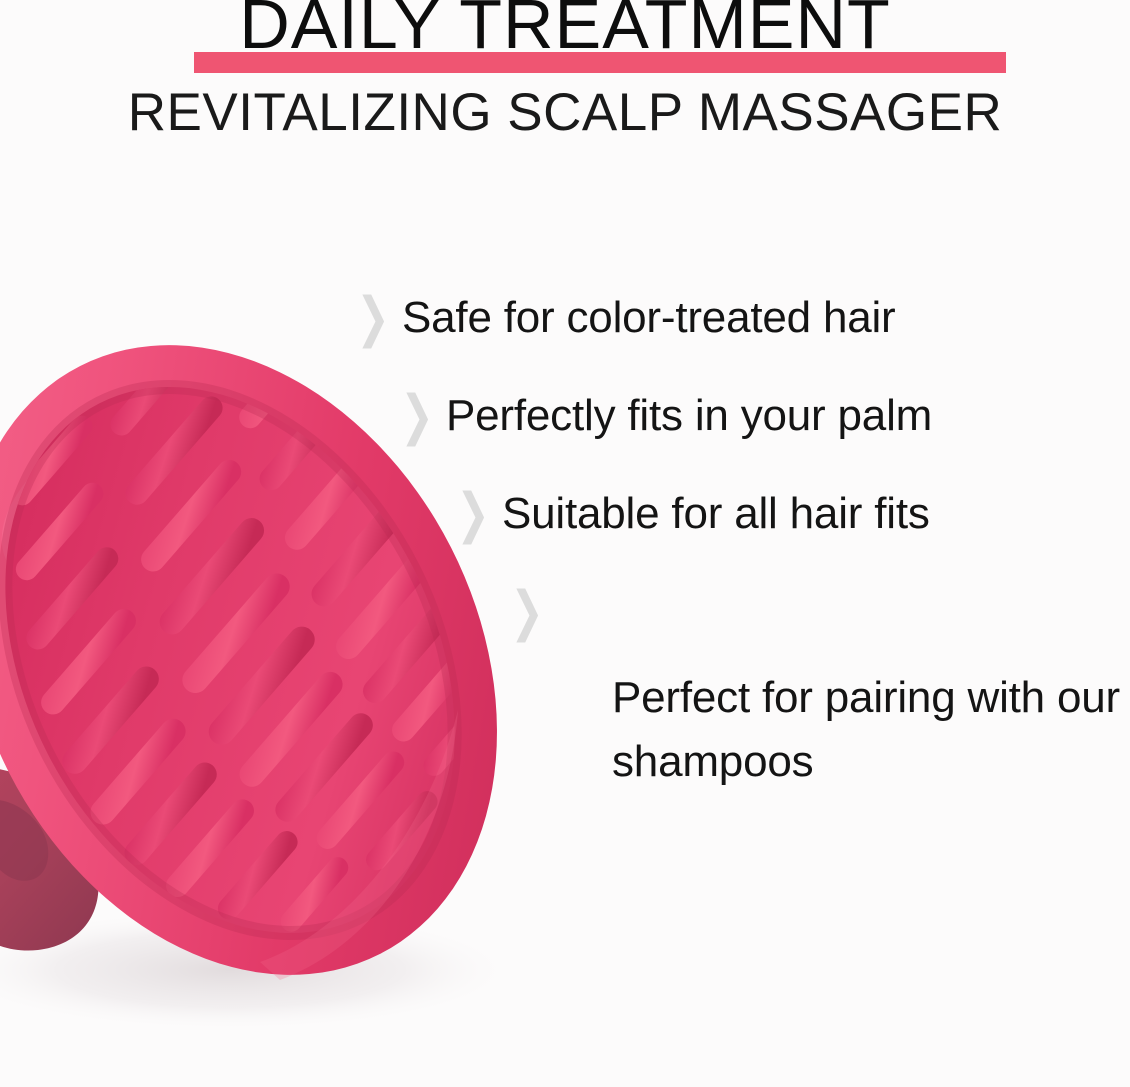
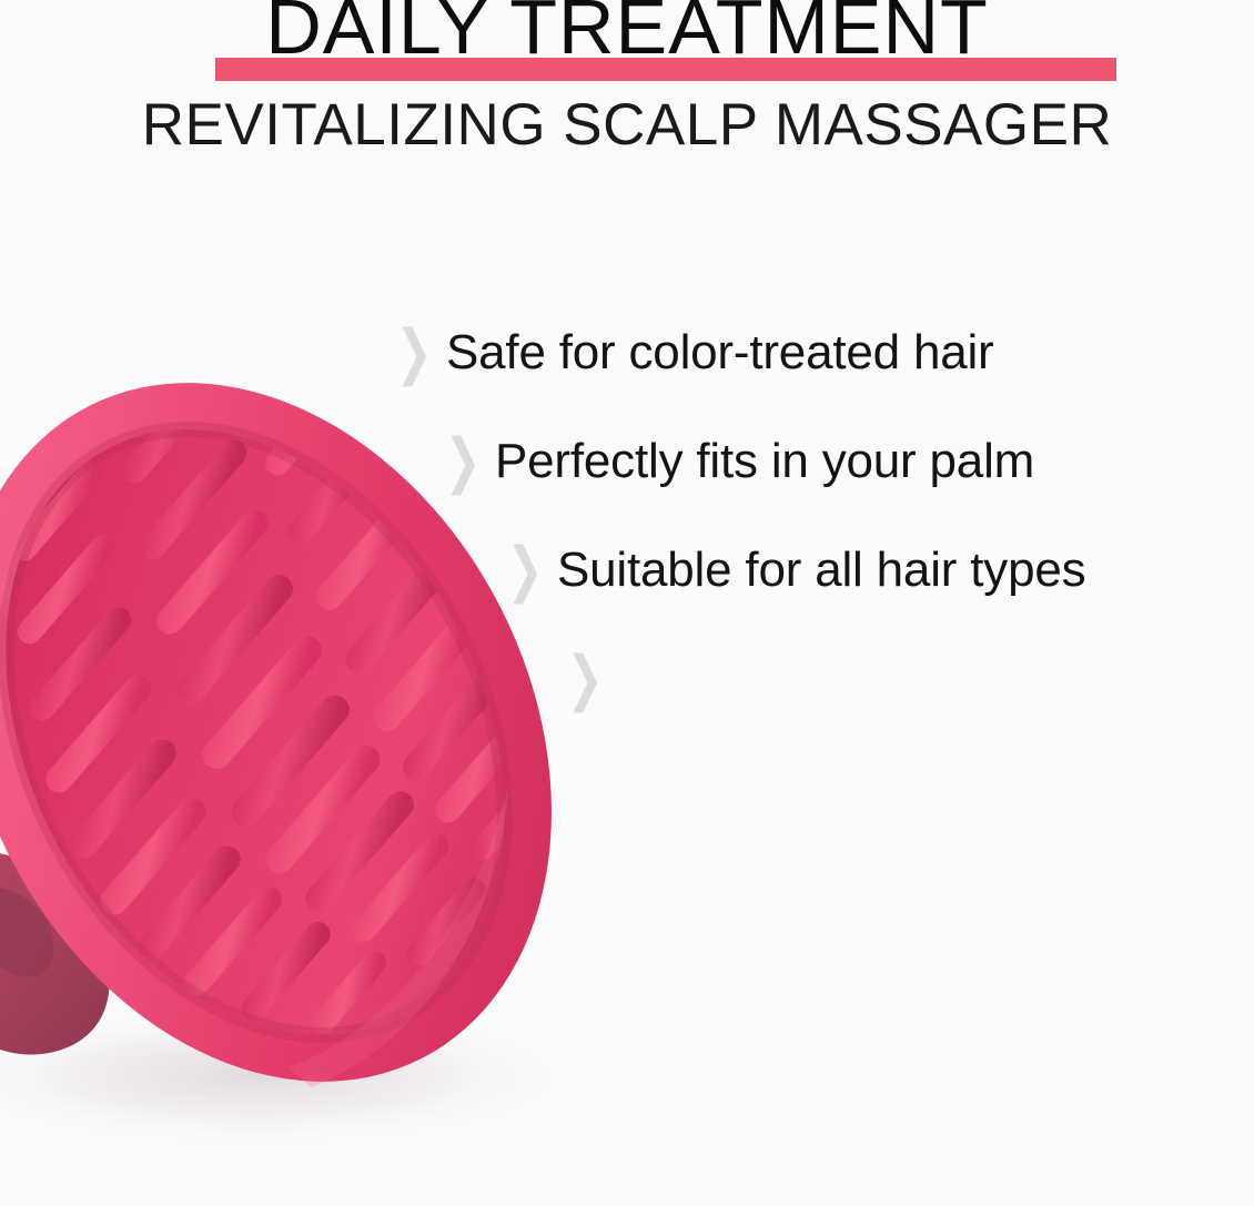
  DAILY TREATMENT
  REVITALIZING SCALP MASSAGER
  ❯
  Safe for color-treated hair
  ❯
  Perfectly fits in your palm
  ❯
- Suitable for all hair fits
+ Suitable for all hair types
  ❯
- Perfect for pairing with our shampoos
